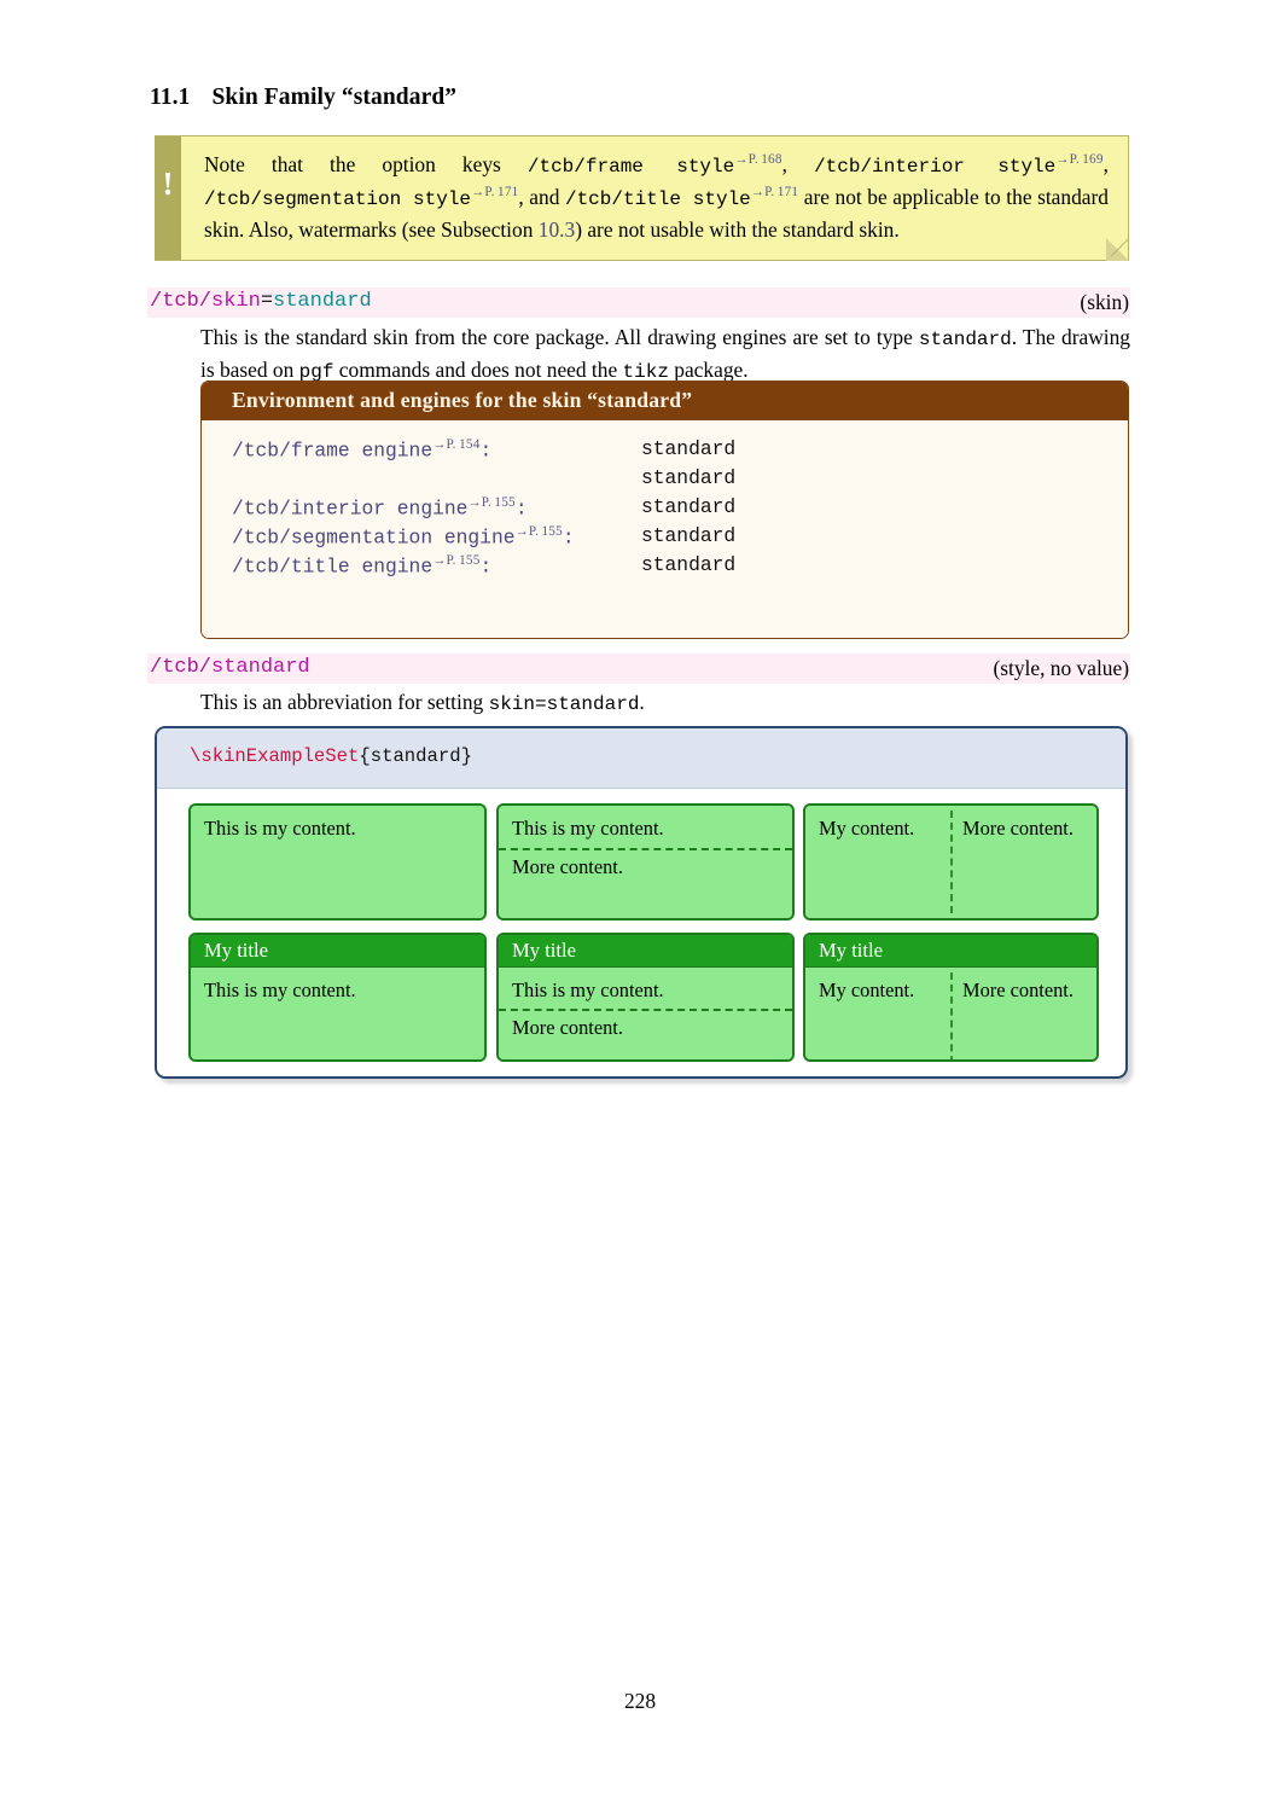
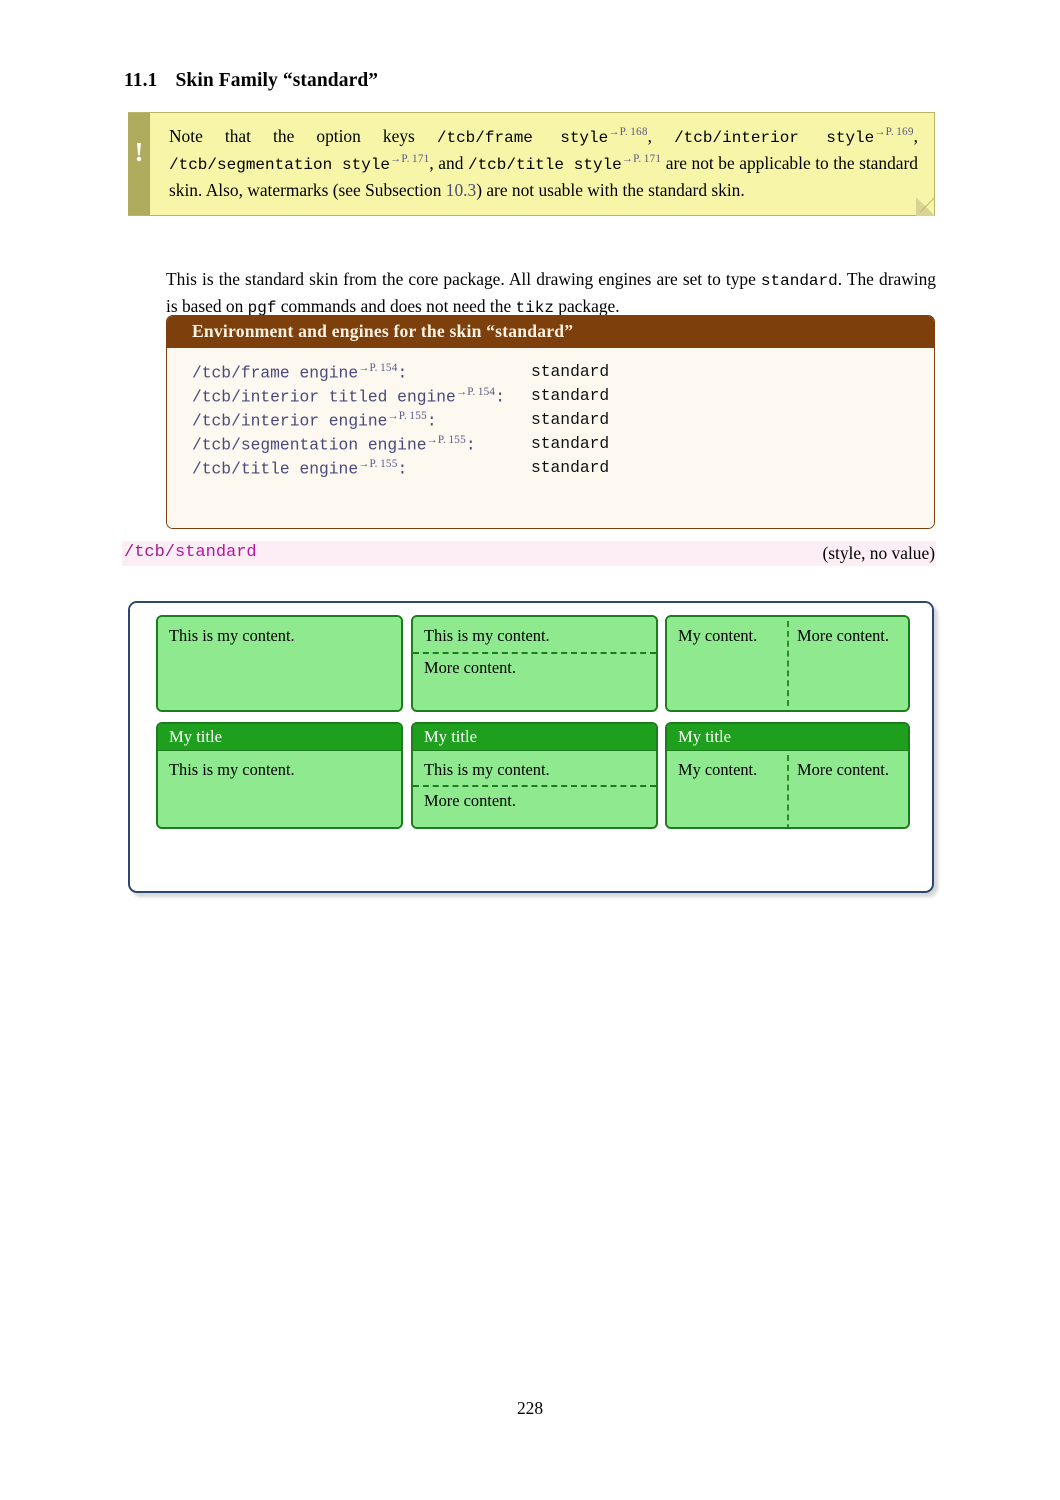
  11.1 Skin Family “standard”
  !
  Note that the option keys /tcb/frame style→P. 168, /tcb/interior style→P. 169, /tcb/segmentation style→P. 171, and /tcb/title style→P. 171 are not be applicable to the standard skin. Also, watermarks (see Subsection 10.3) are not usable with the standard skin.
- /tcb/skin=standard
- (skin)
  This is the standard skin from the core package. All drawing engines are set to type standard. The drawing is based on pgf commands and does not need the tikz package.
  Environment and engines for the skin “standard”
  /tcb/frame engine→P. 154:
  standard
+ /tcb/interior titled engine→P. 154:
  standard
  /tcb/interior engine→P. 155:
  standard
  /tcb/segmentation engine→P. 155:
  standard
  /tcb/title engine→P. 155:
  standard
  /tcb/standard
  (style, no value)
- This is an abbreviation for setting skin=standard.
- \skinExampleSet{standard}
  This is my content.
  This is my content.
  More content.
  My content.
  More content.
  My title
  This is my content.
  My title
  This is my content.
  More content.
  My title
  My content.
  More content.
  228
